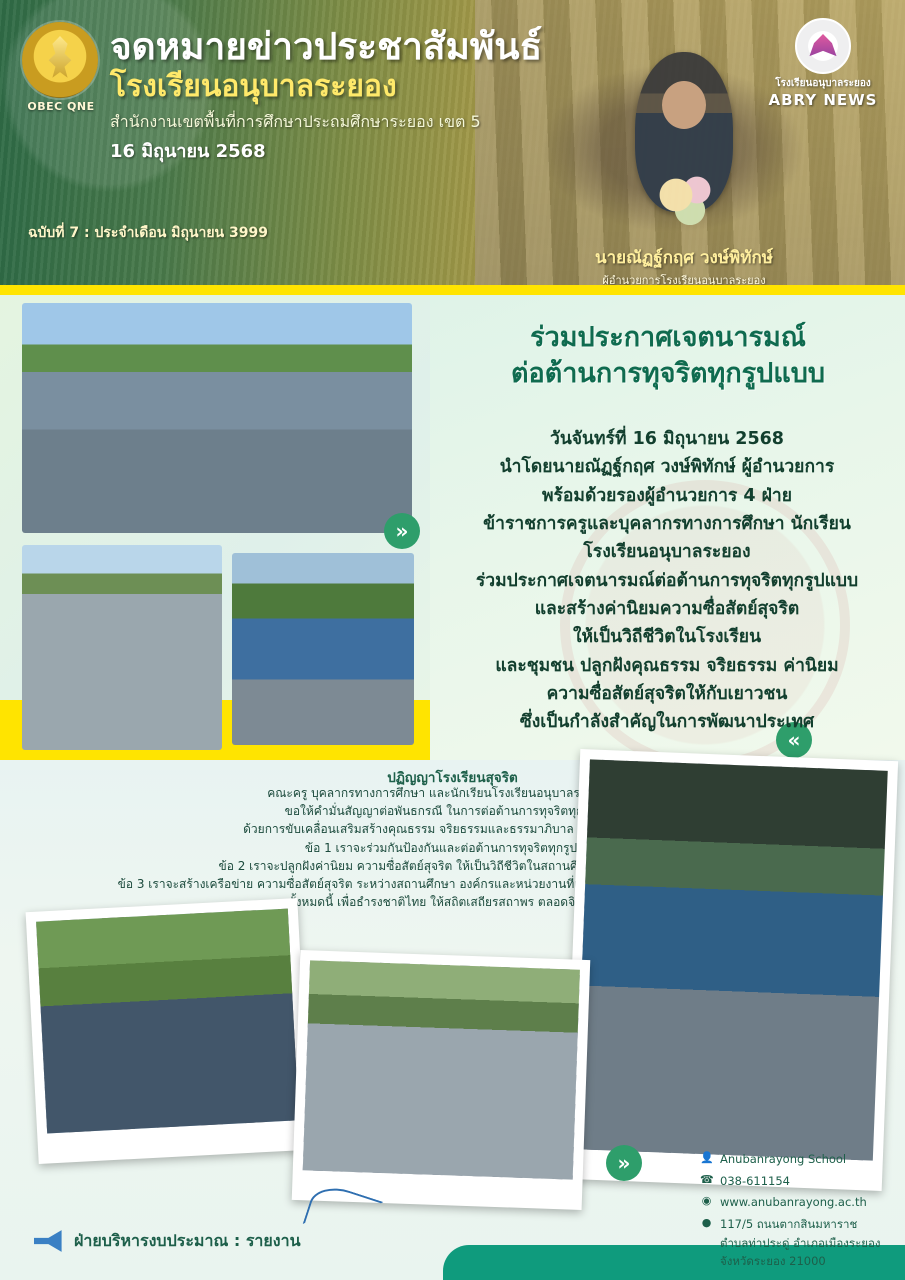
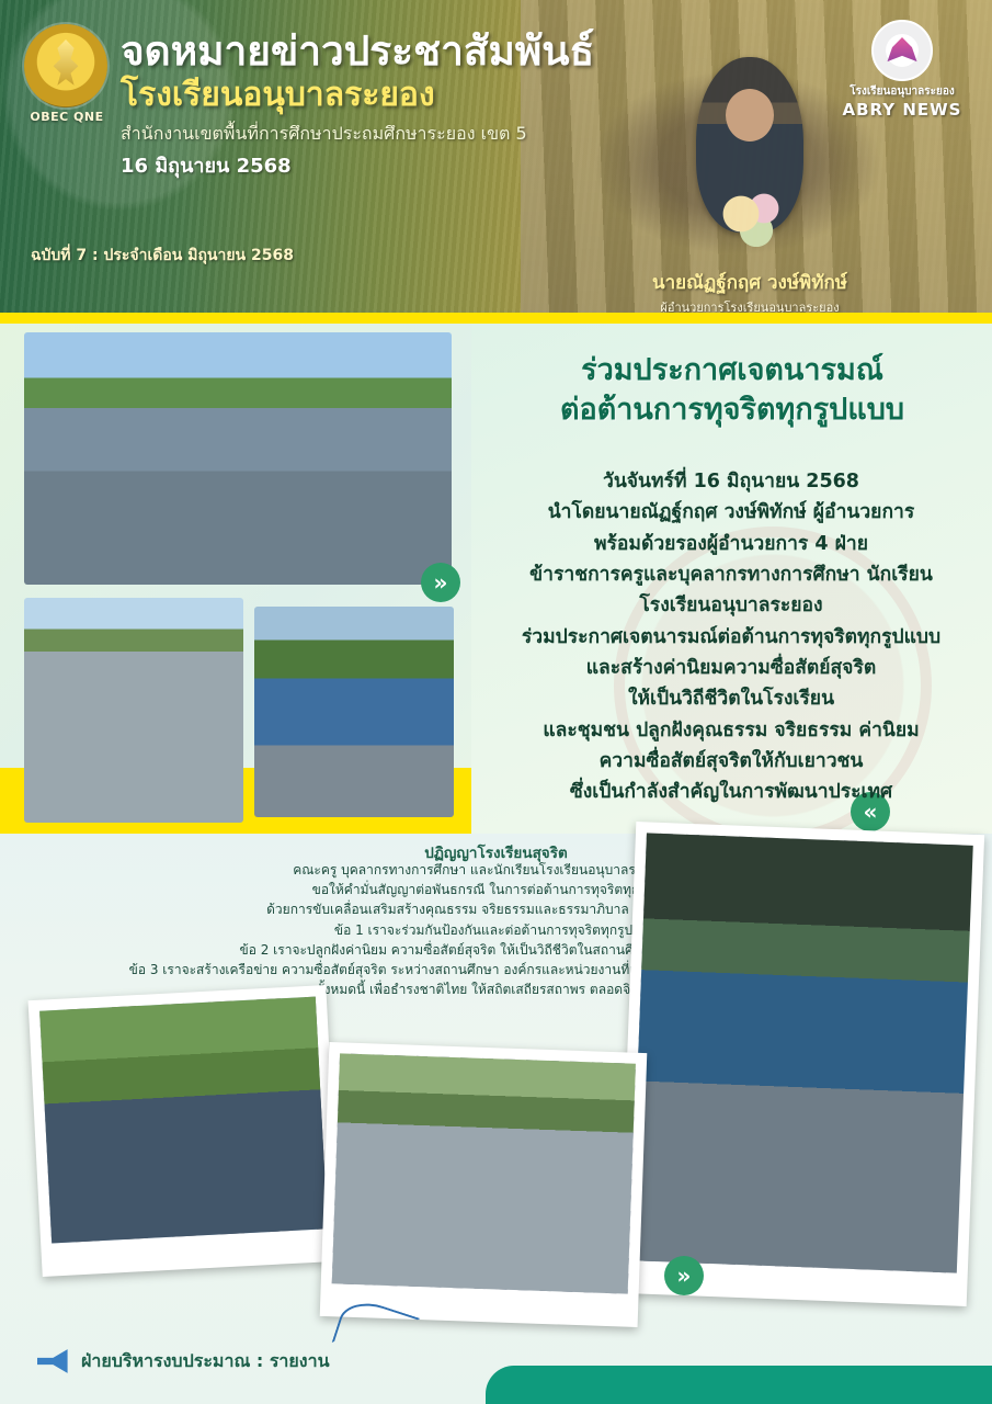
  OBEC QNE
  จดหมายข่าวประชาสัมพันธ์
  โรงเรียนอนุบาลระยอง
  สำนักงานเขตพื้นที่การศึกษาประถมศึกษาระยอง เขต 5
  16 มิถุนายน 2568
- ฉบับที่ 7 : ประจำเดือน มิถุนายน 3999
+ ฉบับที่ 7 : ประจำเดือน มิถุนายน 2568
  โรงเรียนอนุบาลระยอง
  ABRY NEWS
  นายณัฏฐ์กฤศ วงษ์พิทักษ์
  ผู้อำนวยการโรงเรียนอนุบาลระยอง
  »
  «
  ร่วมประกาศเจตนารมณ์
  ต่อต้านการทุจริตทุกรูปแบบ
  วันจันทร์ที่ 16 มิถุนายน 2568
  นำโดยนายณัฏฐ์กฤศ วงษ์พิทักษ์ ผู้อำนวยการ
  พร้อมด้วยรองผู้อำนวยการ 4 ฝ่าย
  ข้าราชการครูและบุคลากรทางการศึกษา นักเรียน
  โรงเรียนอนุบาลระยอง
  ร่วมประกาศเจตนารมณ์ต่อต้านการทุจริตทุกรูปแบบ
  และสร้างค่านิยมความซื่อสัตย์สุจริต
  ให้เป็นวิถีชีวิตในโรงเรียน
  และชุมชน ปลูกฝังคุณธรรม จริยธรรม ค่านิยม
  ความซื่อสัตย์สุจริตให้กับเยาวชน
  ซึ่งเป็นกำลังสำคัญในการพัฒนาประเทศ
  ปฏิญญาโรงเรียนสุจริต
  คณะครู บุคลากรทางการศึกษา และนักเรียนโรงเรียนอนุบาลร
  ขอให้คำมั่นสัญญาต่อพันธกรณี ในการต่อต้านการทุจริตทุ
  ด้วยการขับเคลื่อนเสริมสร้างคุณธรรม จริยธรรมและธรรมาภิบาล
  ข้อ 1 เราจะร่วมกันป้องกันและต่อต้านการทุจริตทุกรูป
  ข้อ 2 เราจะปลูกฝังค่านิยม ความซื่อสัตย์สุจริต ให้เป็นวิถีชีวิตในสถานศึ
  งหมดนี้ เพื่อธำรงชาติไทย ให้สถิตเสถียรสถาพร ตลอดจิ
  »
  ฝ่ายบริหารงบประมาณ : รายงาน
- 👤
- Anubanrayong School
- ☎
- 038-611154
- ◉
- www.anubanrayong.ac.th
- ●
- 117/5 ถนนตากสินมหาราช
- ตำบลท่าประดู่ อำเภอเมืองระยอง
- จังหวัดระยอง 21000
